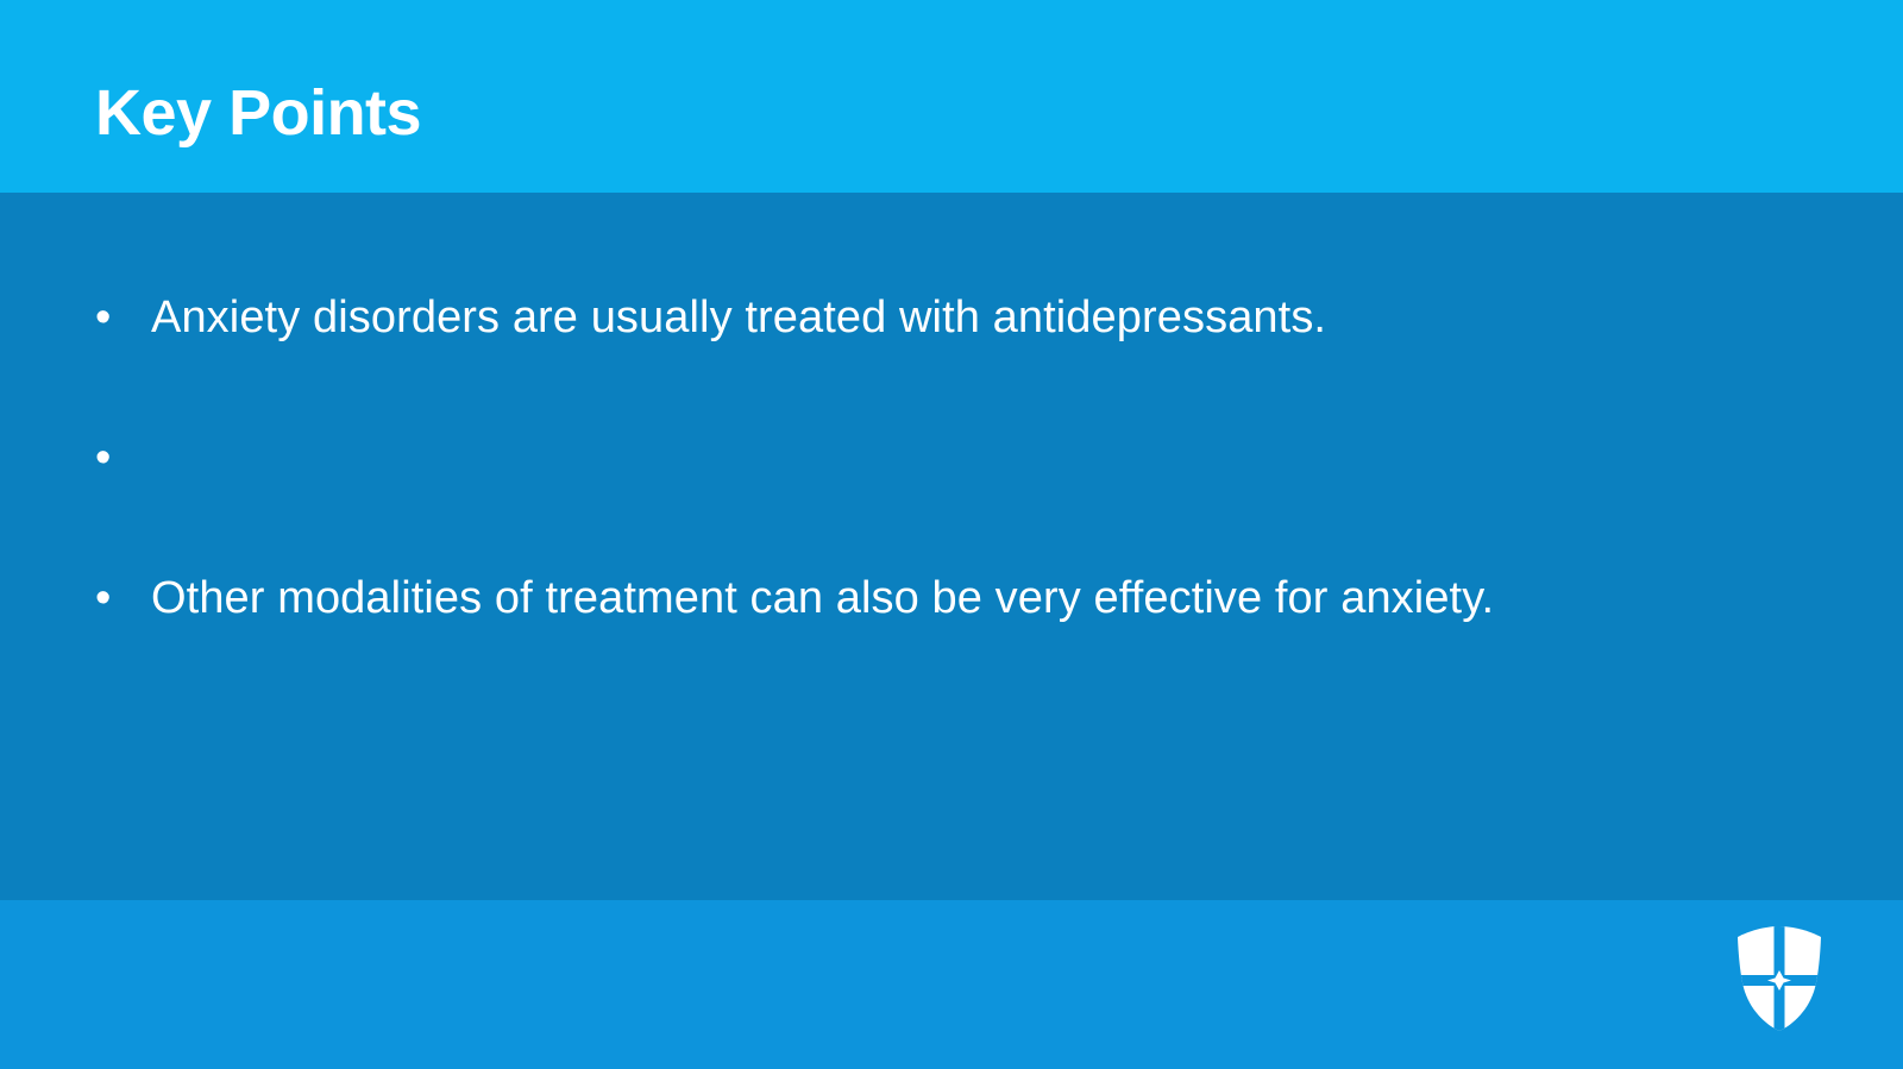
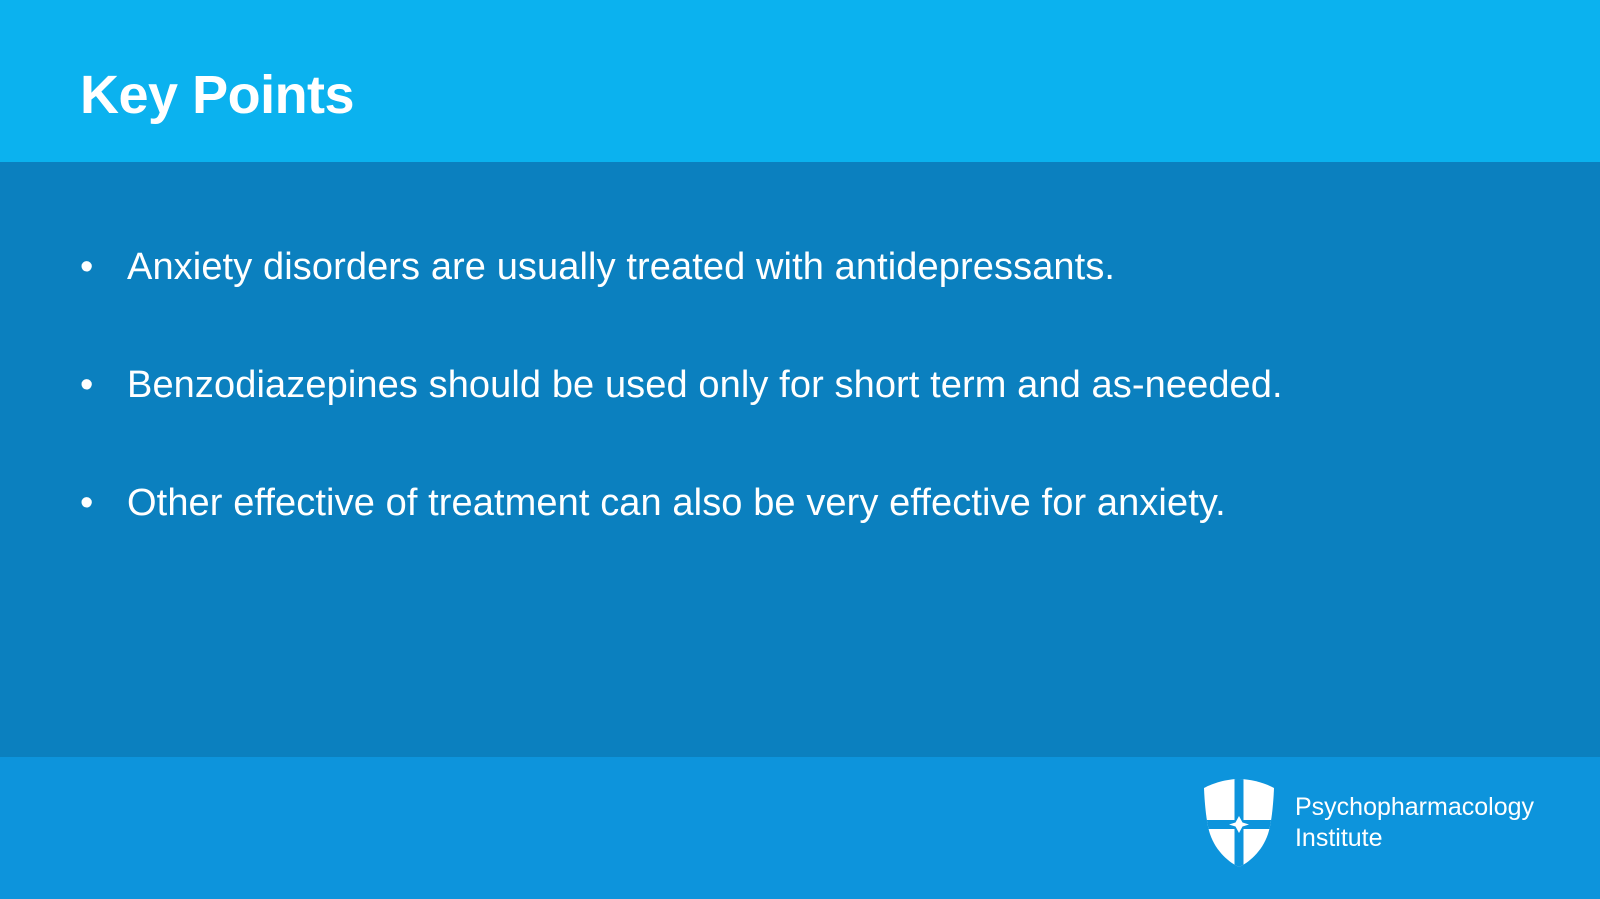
  Key Points
  •
  Anxiety disorders are usually treated with antidepressants.
  •
+ Benzodiazepines should be used only for short term and as-needed.
  •
- Other modalities of treatment can also be very effective for anxiety.
+ Other effective of treatment can also be very effective for anxiety.
+ Psychopharmacology
+ Institute
